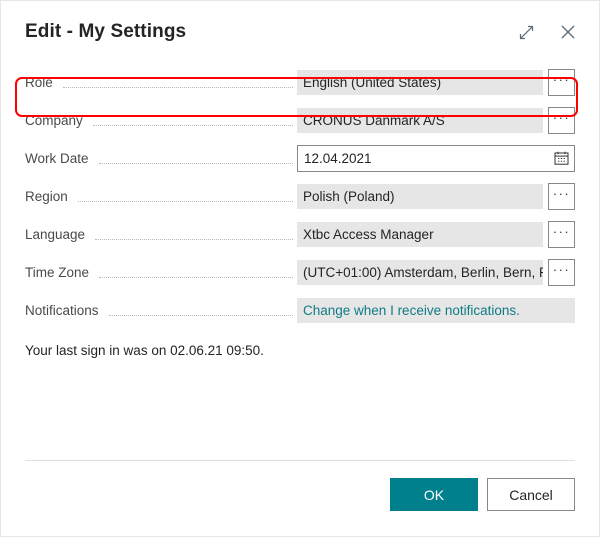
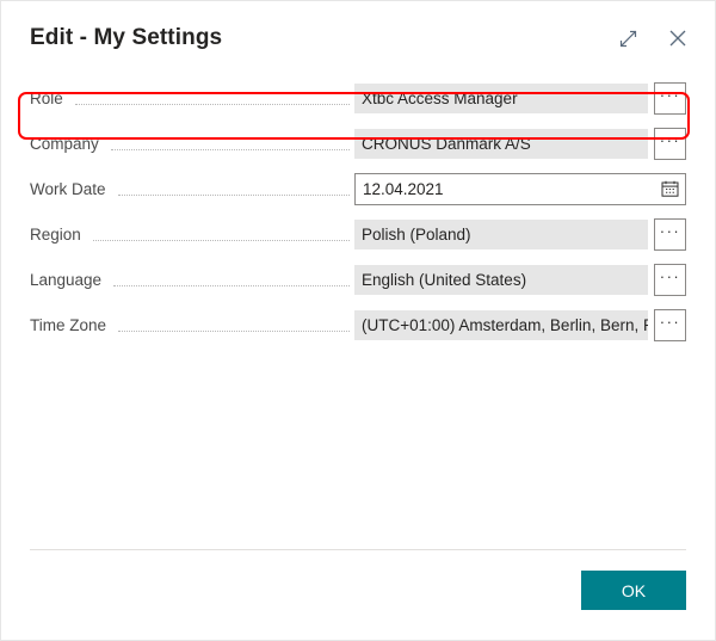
  Edit - My Settings
  Role
- English (United States)
+ Xtbc Access Manager
  ···
  Company
  CRONUS Danmark A/S
  ···
  Work Date
  12.04.2021
  Region
  Polish (Poland)
  ···
  Language
- Xtbc Access Manager
+ English (United States)
  ···
  Time Zone
  (UTC+01:00) Amsterdam, Berlin, Bern,
  ···
- Notifications
- Change when I receive notifications.
- Your last sign in was on 02.06.21 09:50.
  OK
- Cancel
